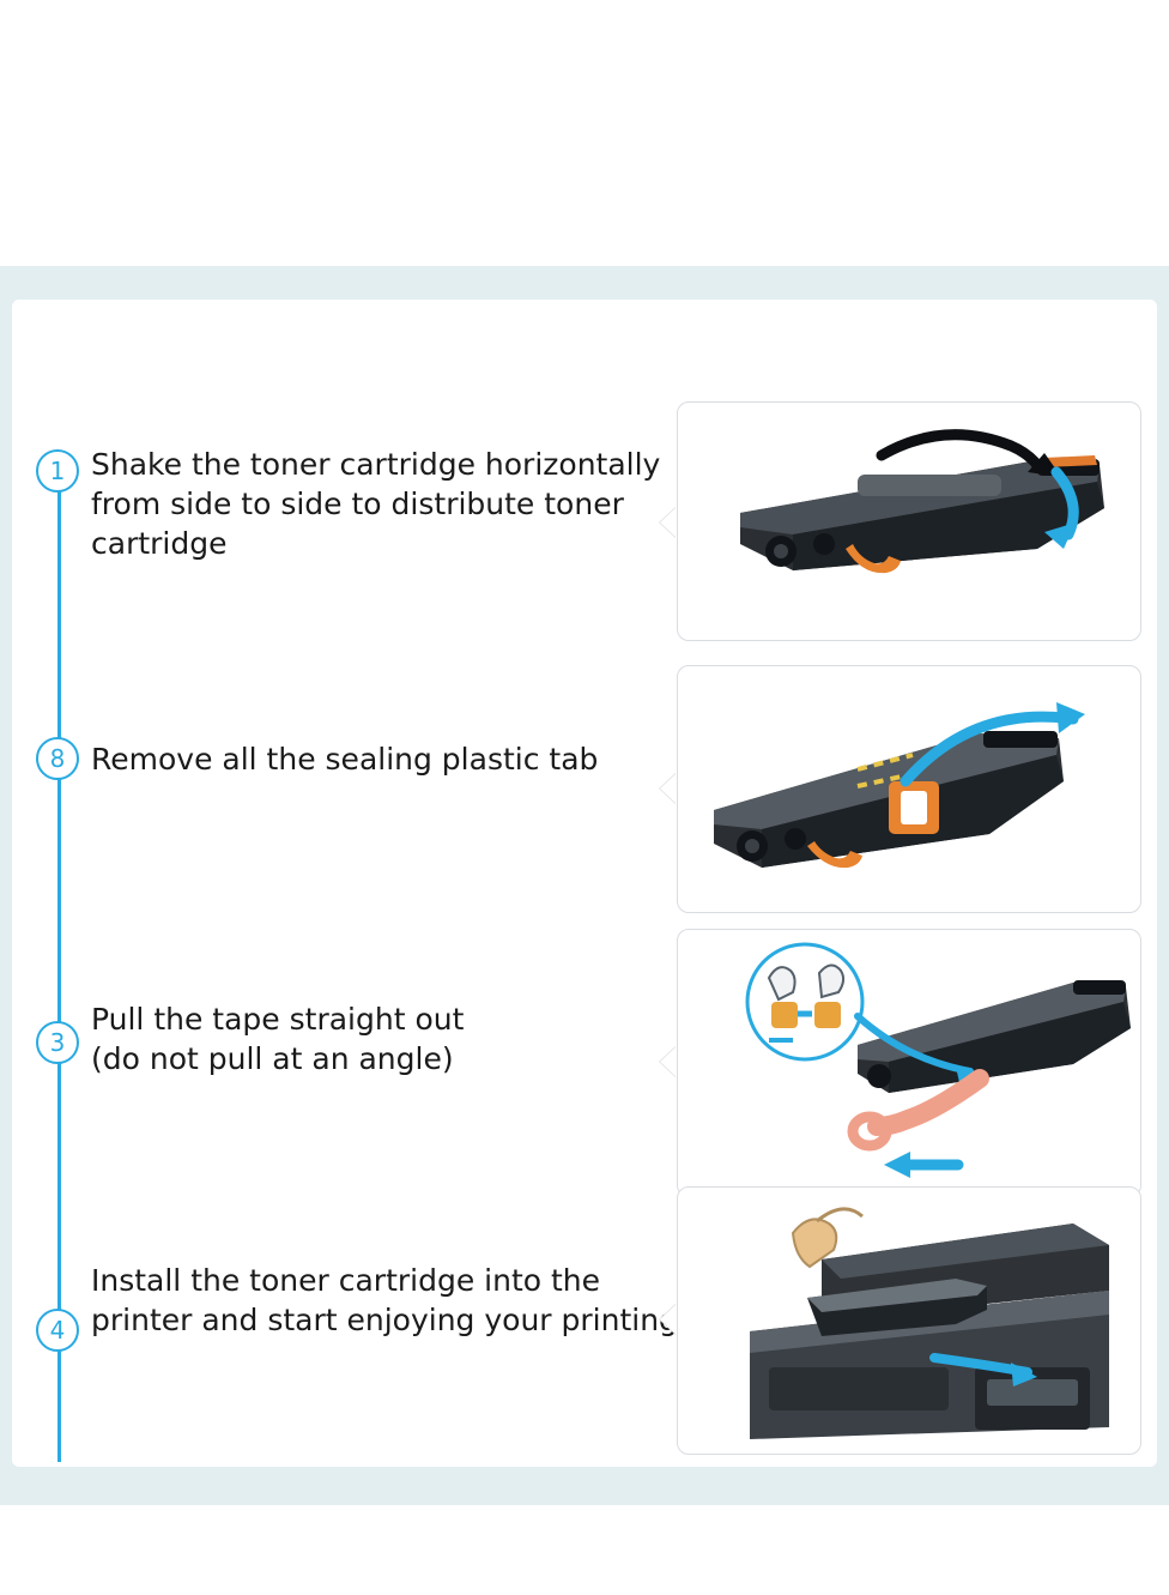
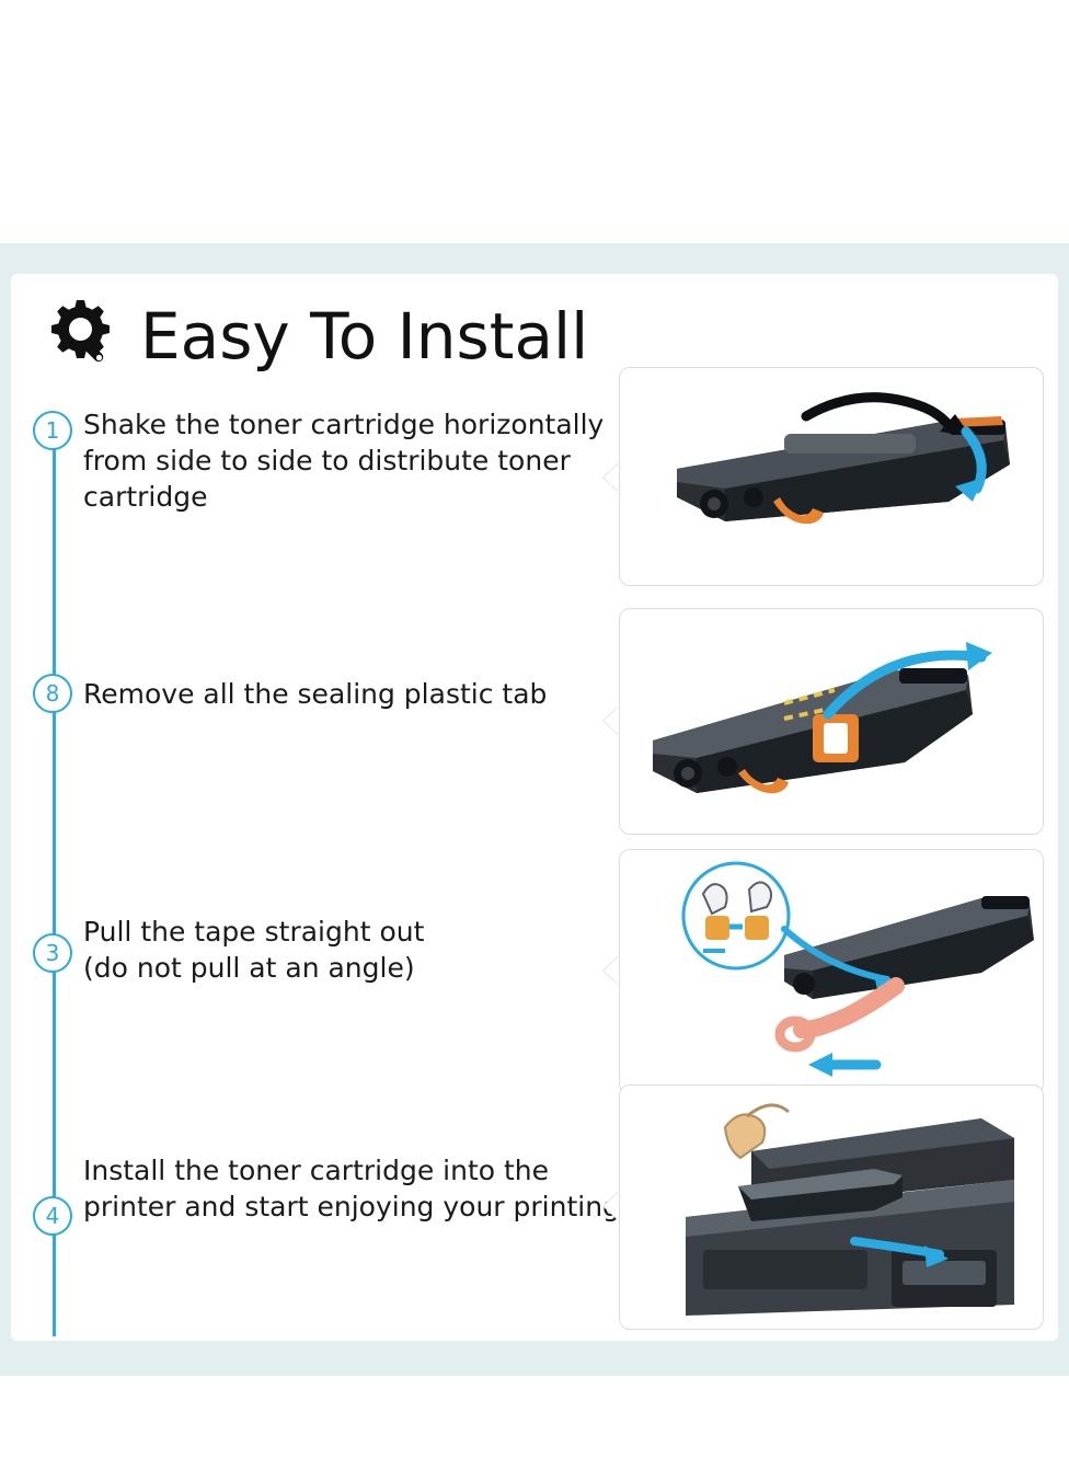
+ Easy To Install
  1
  Shake the toner cartridge horizontally from side to side to distribute toner cartridge
  8
  Remove all the sealing plastic tab
  3
  Pull the tape straight out
  (do not pull at an angle)
  4
  Install the toner cartridge into the printer and start enjoying your printing
